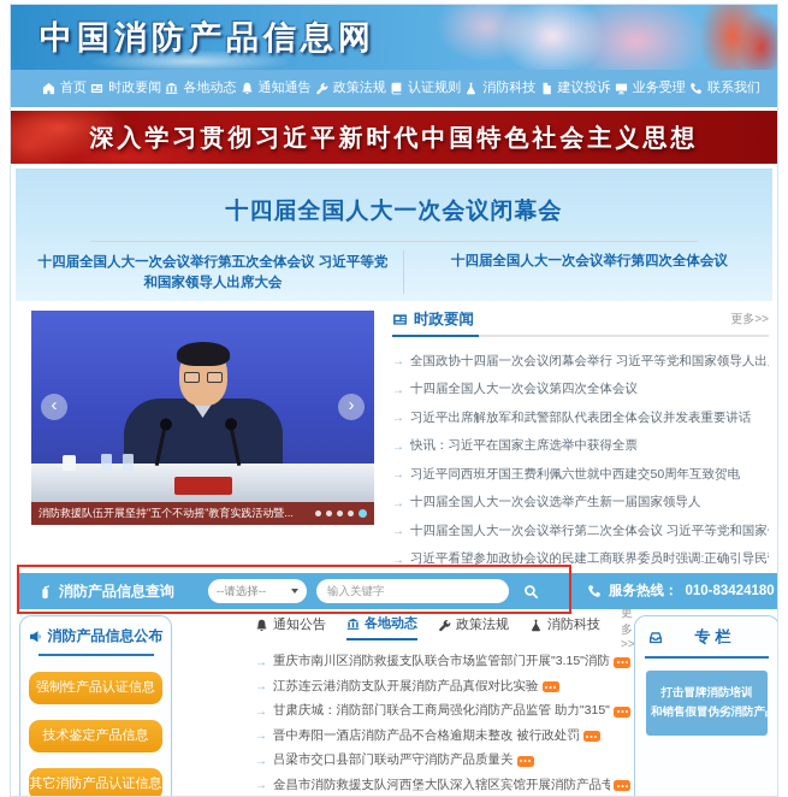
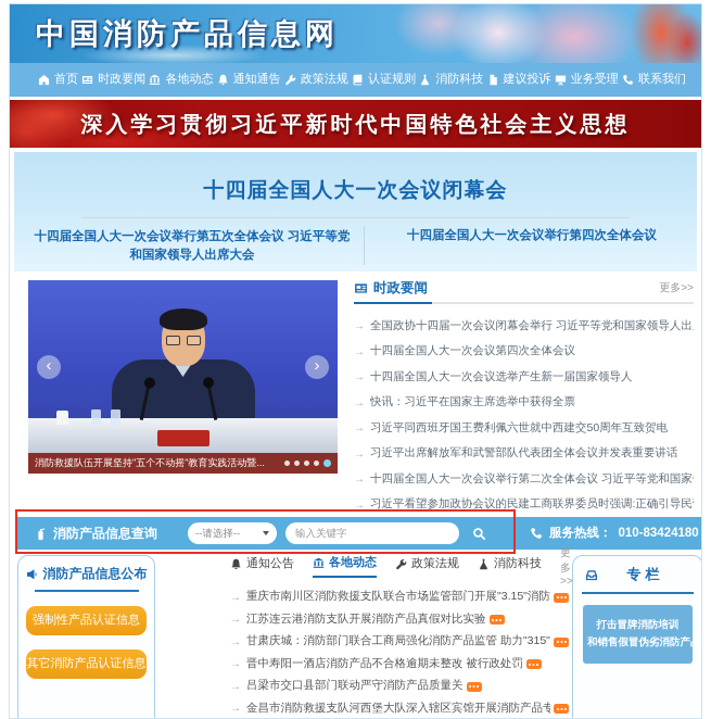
  中国消防产品信息网
  首页
  时政要闻
  各地动态
  通知通告
  政策法规
  认证规则
  消防科技
  建议投诉
  业务受理
  联系我们
  深入学习贯彻习近平新时代中国特色社会主义思想
  十四届全国人大一次会议闭幕会
  十四届全国人大一次会议举行第五次全体会议 习近平等党和国家领导人出席大会
  十四届全国人大一次会议举行第四次全体会议
  ‹
  ›
  消防救援队伍开展坚持"五个不动摇"教育实践活动暨...
  时政要闻
  更多>>
  全国政协十四届一次会议闭幕会举行 习近平等党和国家领导人出
  十四届全国人大一次会议第四次全体会议
- 习近平出席解放军和武警部队代表团全体会议并发表重要讲话
+ 十四届全国人大一次会议选举产生新一届国家领导人
  快讯：习近平在国家主席选举中获得全票
  习近平同西班牙国王费利佩六世就中西建交50周年互致贺电
- 十四届全国人大一次会议选举产生新一届国家领导人
+ 习近平出席解放军和武警部队代表团全体会议并发表重要讲话
  十四届全国人大一次会议举行第二次全体会议 习近平等党和国家
  习近平看望参加政协会议的民建工商联界委员时强调:正确引导民
  消防产品信息查询
  --请选择--
  输入关键字
  服务热线：
  010-83424180
  消防产品信息公布
  强制性产品认证信息
- 技术鉴定产品信息
  其它消防产品认证信息
  通知公告
  各地动态
  政策法规
  消防科技
  更多>>
  重庆市南川区消防救援支队联合市场监管部门开展"3.15"消防
  江苏连云港消防支队开展消防产品真假对比实验
  甘肃庆城：消防部门联合工商局强化消防产品监管 助力"315"
  晋中寿阳一酒店消防产品不合格逾期未整改 被行政处罚
  吕梁市交口县部门联动严守消防产品质量关
  金昌市消防救援支队河西堡大队深入辖区宾馆开展消防产品专
  专栏
  打击冒牌消防培训
  和销售假冒伪劣消防产品
